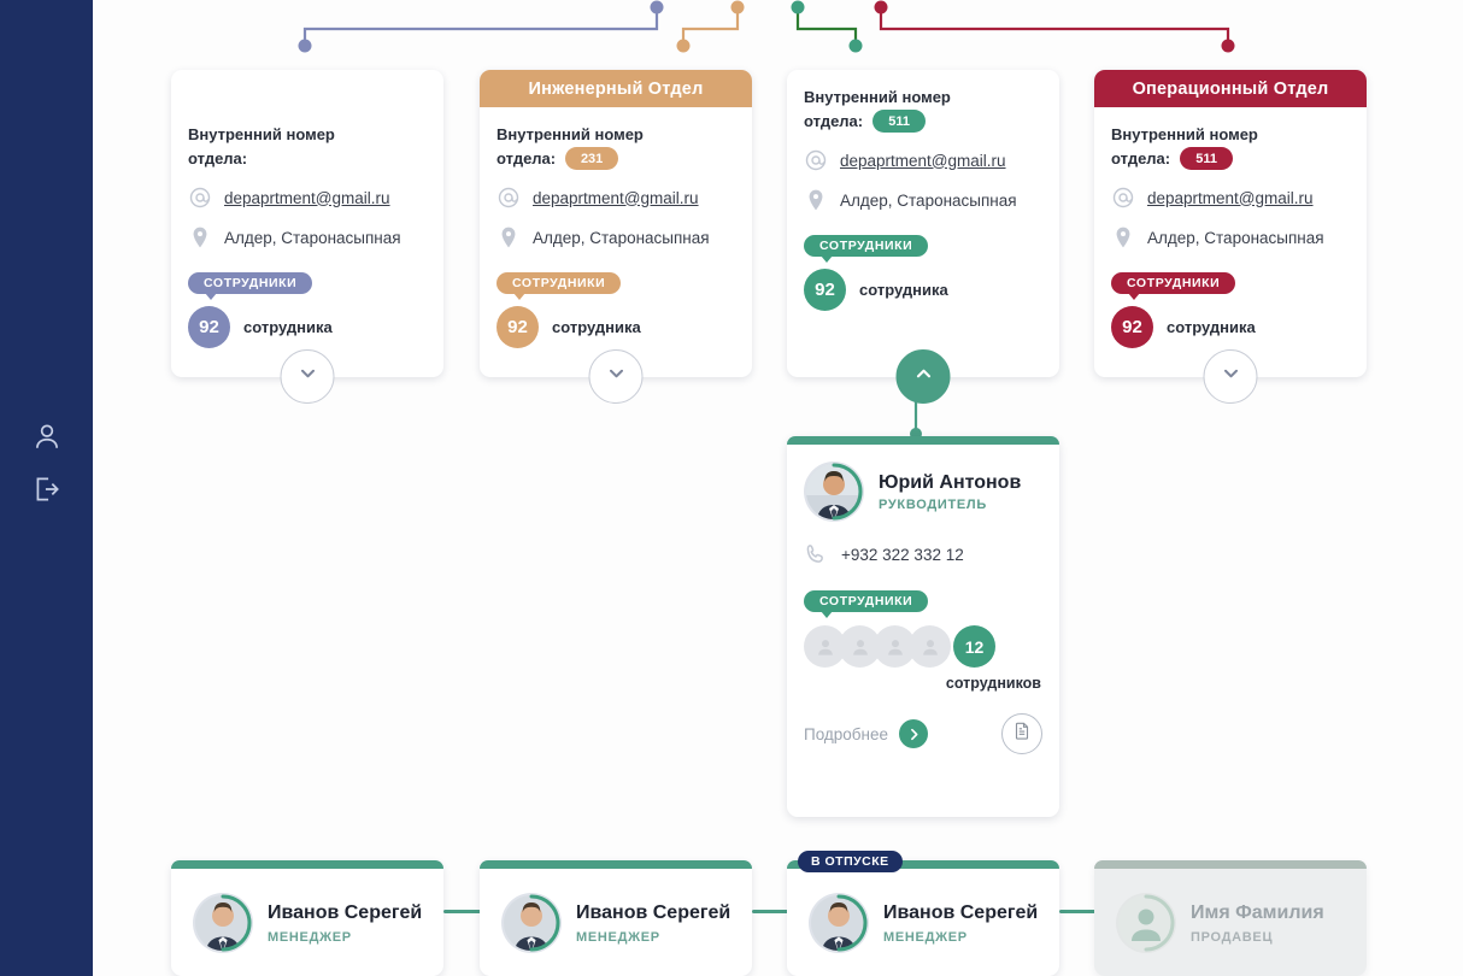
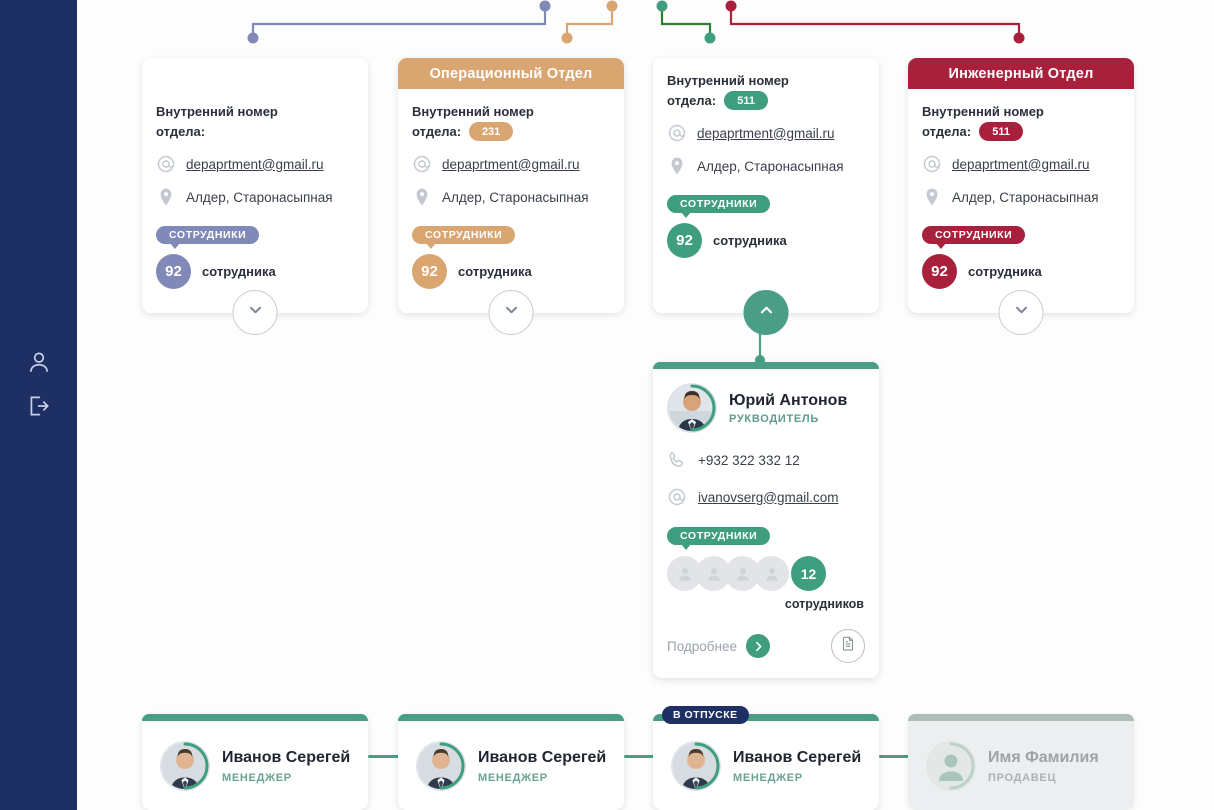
  Внутренний номер
  отдела:
  depaprtment@gmail.ru
  Алдер, Старонасыпная
  СОТРУДНИКИ
  92
  сотрудника
- Инженерный Отдел
+ Операционный Отдел
  Внутренний номер
  отдела:
  231
  depaprtment@gmail.ru
  Алдер, Старонасыпная
  СОТРУДНИКИ
  92
  сотрудника
  Внутренний номер
  отдела:
  511
  depaprtment@gmail.ru
  Алдер, Старонасыпная
  СОТРУДНИКИ
  92
  сотрудника
- Операционный Отдел
+ Инженерный Отдел
  Внутренний номер
  отдела:
  511
  depaprtment@gmail.ru
  Алдер, Старонасыпная
  СОТРУДНИКИ
  92
  сотрудника
  Юрий Антонов
  РУКВОДИТЕЛЬ
  +932 322 332 12
+ ivanovserg@gmail.com
  СОТРУДНИКИ
  12
  сотрудников
  Подробнее
  Иванов Серегей
  МЕНЕДЖЕР
  Иванов Серегей
  МЕНЕДЖЕР
  В ОТПУСКЕ
  Иванов Серегей
  МЕНЕДЖЕР
  Имя Фамилия
  ПРОДАВЕЦ
